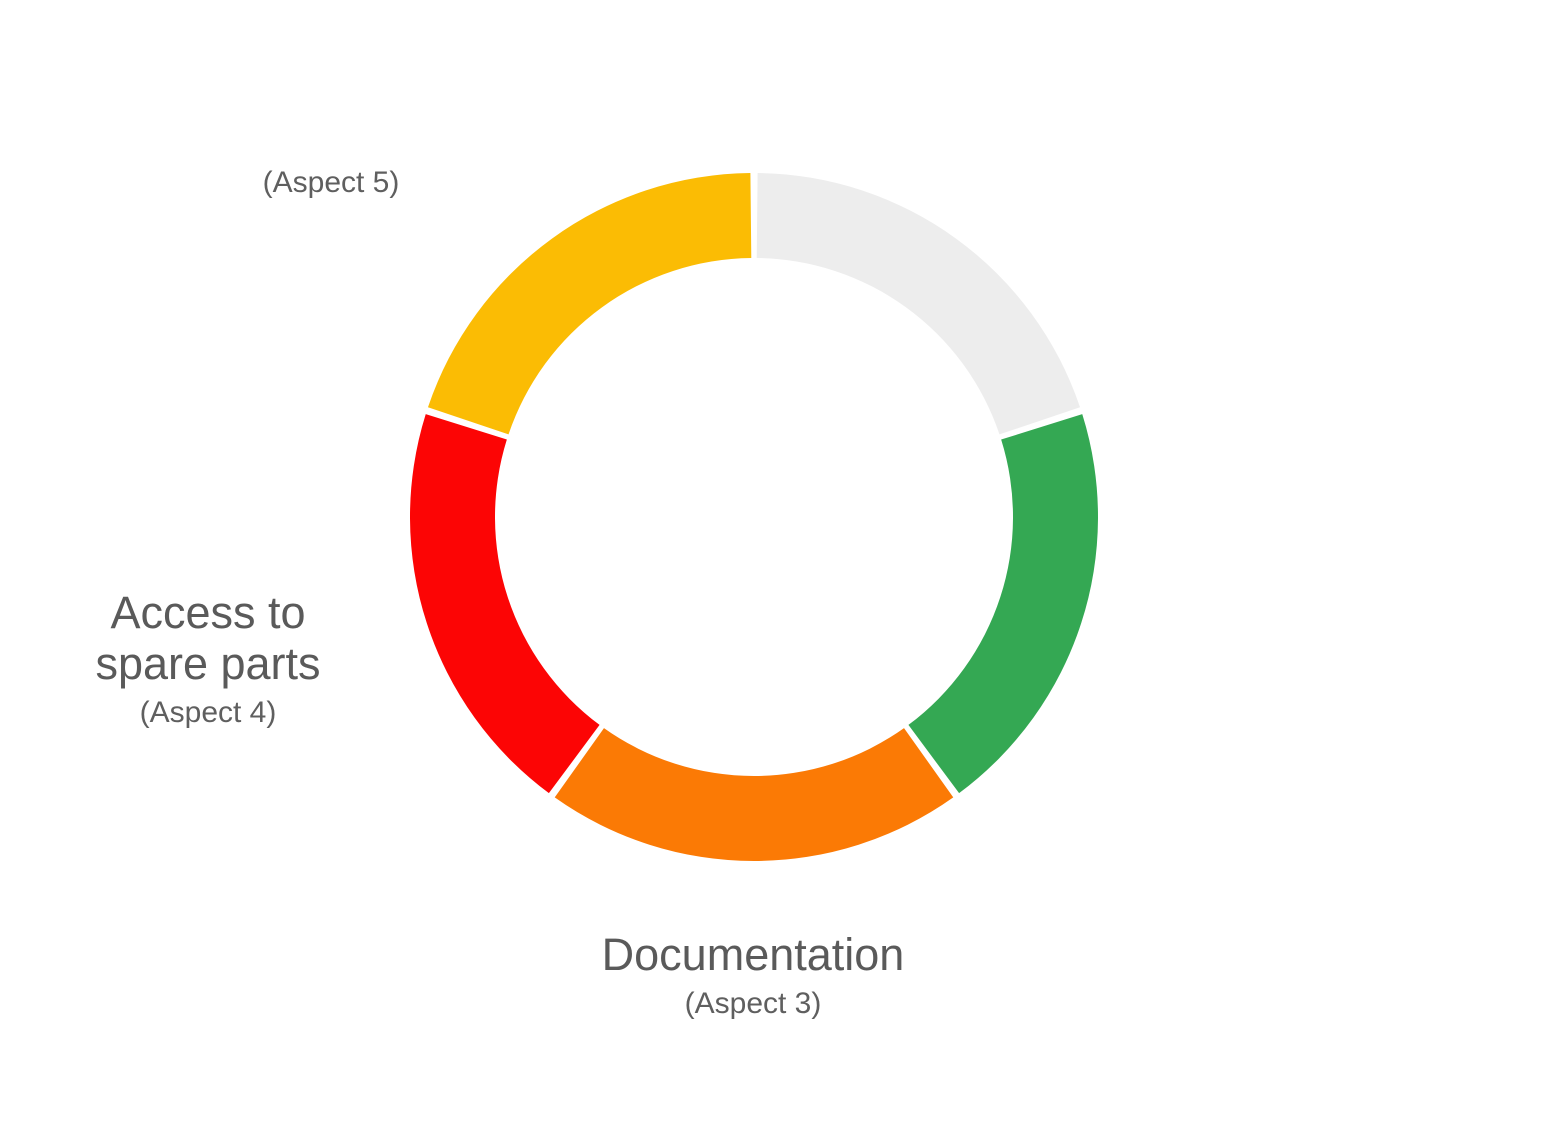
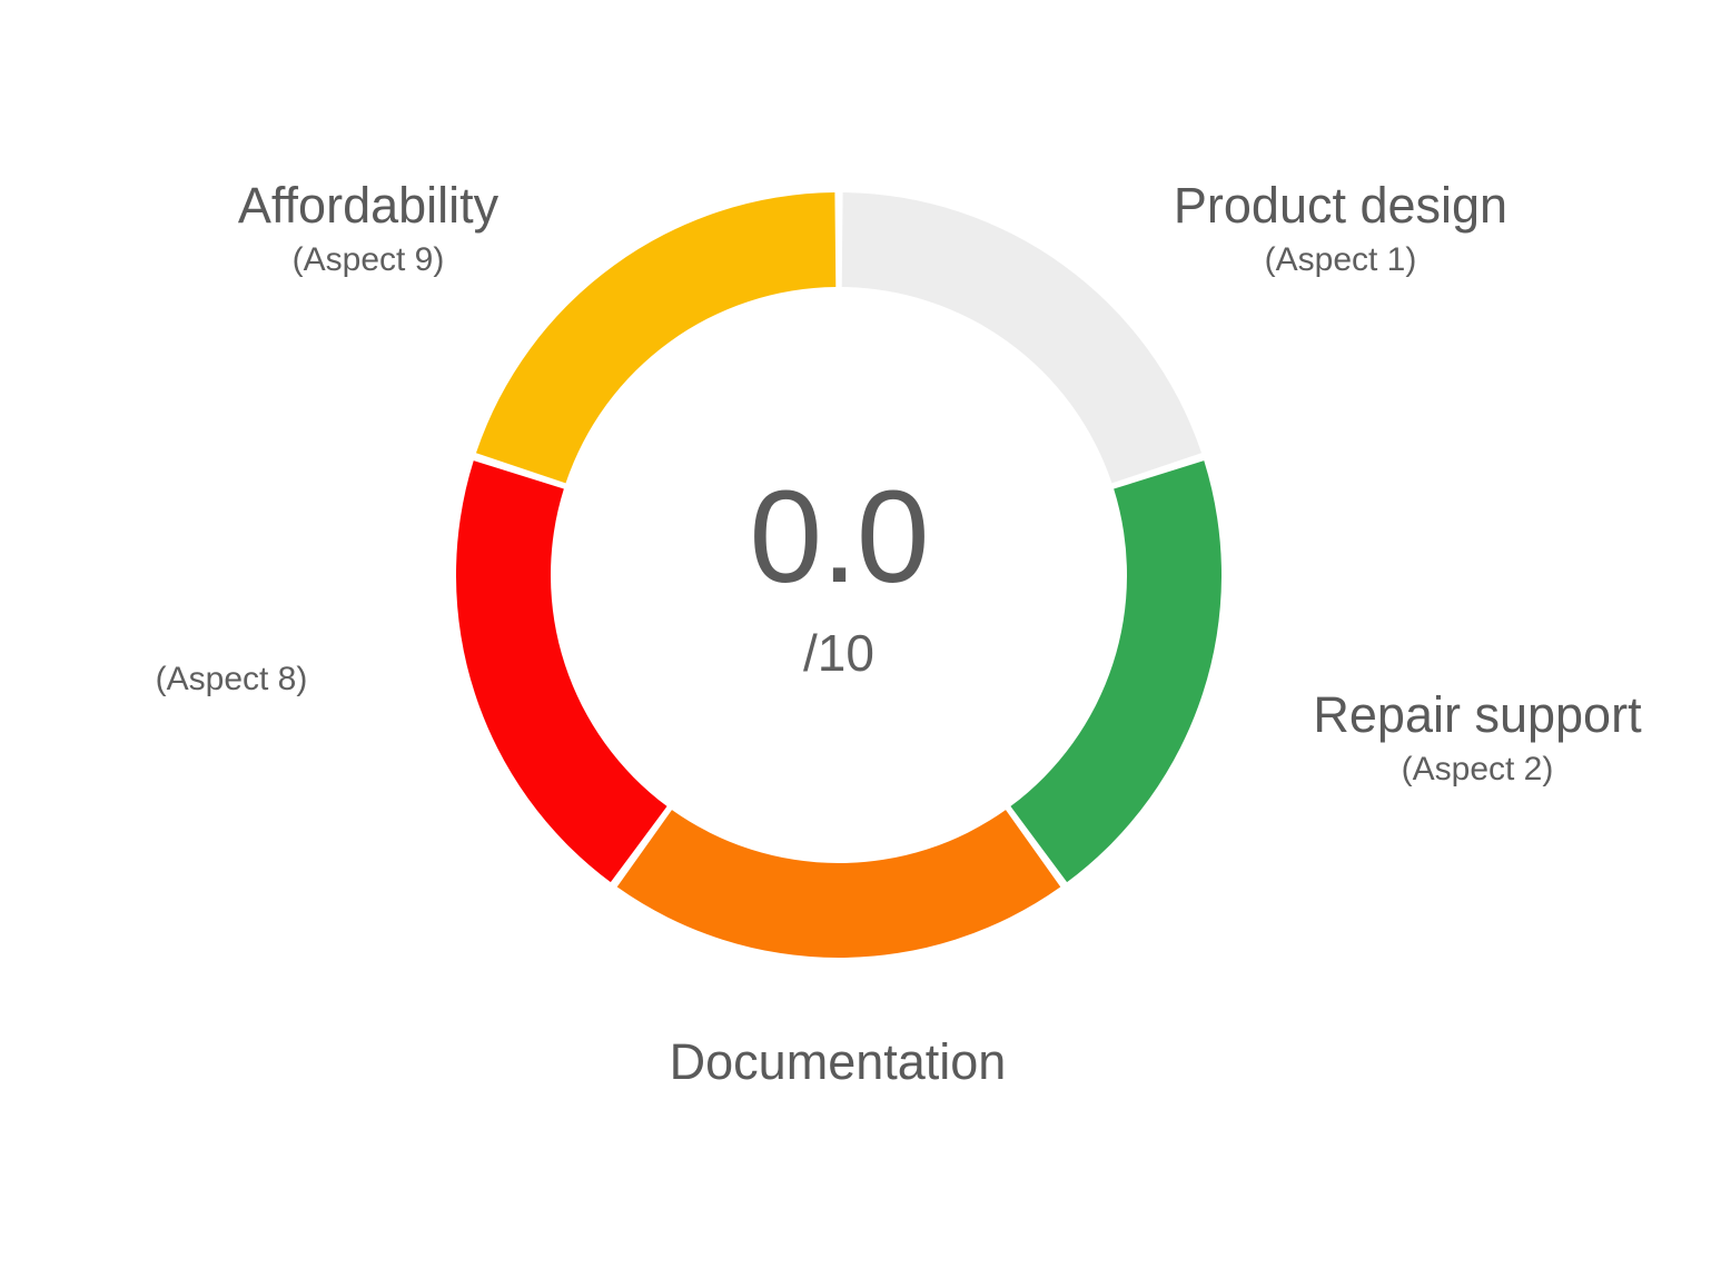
+ 0.0
+ /10
+ Product design
+ (Aspect 1)
+ Repair support
+ (Aspect 2)
  Documentation
- (Aspect 3)
- Access to
- spare parts
- (Aspect 4)
+ (Aspect 8)
+ Affordability
- (Aspect 5)
+ (Aspect 9)
